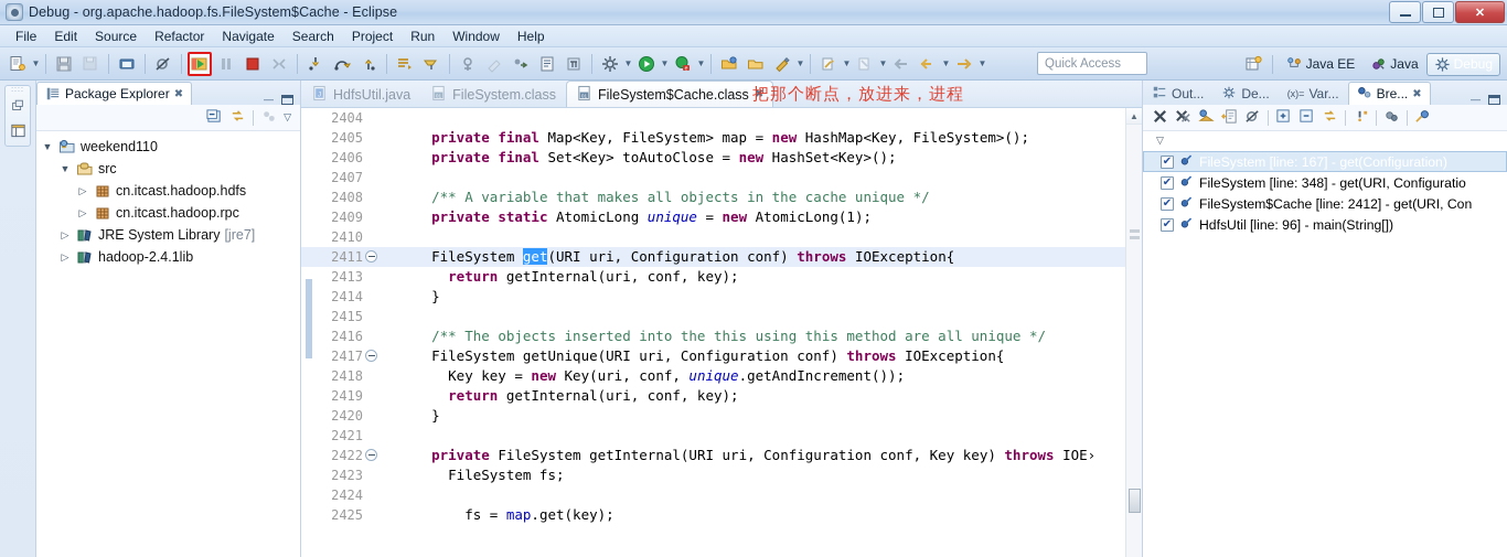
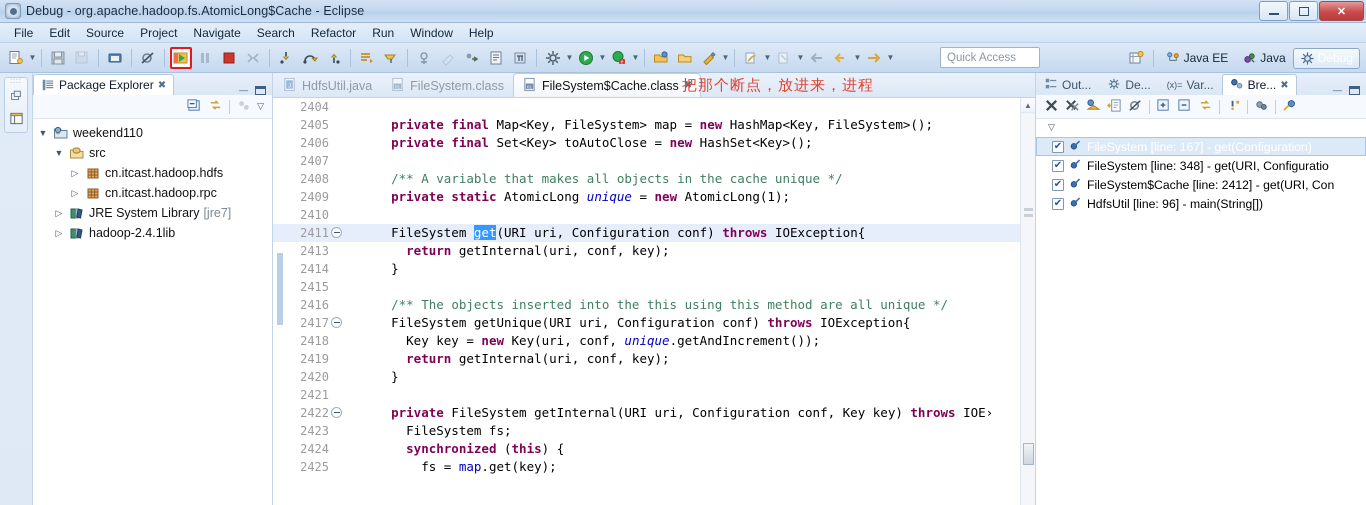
- Debug - org.apache.hadoop.fs.FileSystem$Cache - Eclipse
+ Debug - org.apache.hadoop.fs.AtomicLong$Cache - Eclipse
  ✕
  File
  Edit
  Source
- Refactor
+ Project
  Navigate
  Search
- Project
+ Refactor
  Run
  Window
  Help
  ▼
  ▼
  ▼
  ▼
  ▼
  ▼
  ▼
  ▼
  ▼
  Quick Access
  Java EE
  Java
  Debug
  Package Explorer
  ✖
  —
  ▽
  ▼
  weekend110
  ▼
  src
  ▷
  cn.itcast.hadoop.hdfs
  ▷
  cn.itcast.hadoop.rpc
  ▷
  JRE System Library
  [jre7]
  ▷
  hadoop-2.4.1lib
  HdfsUtil.java
  FileSystem.class
  FileSystem$Cache.class
  ✖
  把那个断点，放进来，进程
  2404
  2405
  private final Map<Key, FileSystem> map = new HashMap<Key, FileSystem>();
  2406
  private final Set<Key> toAutoClose = new HashSet<Key>();
  2407
  2408
  /** A variable that makes all objects in the cache unique */
  2409
  private static AtomicLong unique = new AtomicLong(1);
  2410
  2411
  FileSystem get(URI uri, Configuration conf) throws IOException{
  2413
  return getInternal(uri, conf, key);
  2414
  }
  2415
  2416
  /** The objects inserted into the this using this method are all unique */
  2417
  FileSystem getUnique(URI uri, Configuration conf) throws IOException{
  2418
  Key key = new Key(uri, conf, unique.getAndIncrement());
  2419
  return getInternal(uri, conf, key);
  2420
  }
  2421
  2422
  private FileSystem getInternal(URI uri, Configuration conf, Key key) throws IOE›
  2423
  FileSystem fs;
  2424
+ synchronized (this) {
  2425
  fs = map.get(key);
  ▲
  Out...
  De...
  (x)=
  Var...
  Bre...
  ✖
  —
  ▽
  ✔
  FileSystem [line: 167] - get(Configuration)
  ✔
  FileSystem [line: 348] - get(URI, Configuratio
  ✔
  FileSystem$Cache [line: 2412] - get(URI, Con
  ✔
  HdfsUtil [line: 96] - main(String[])
